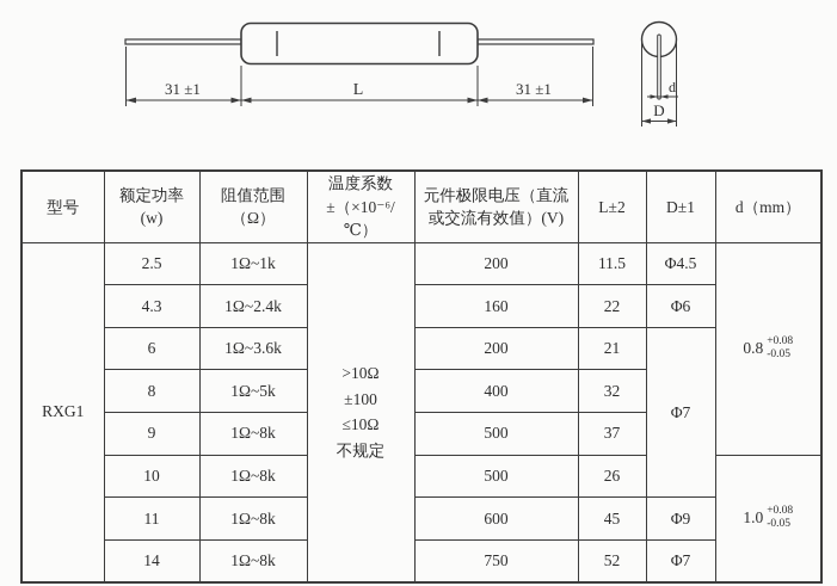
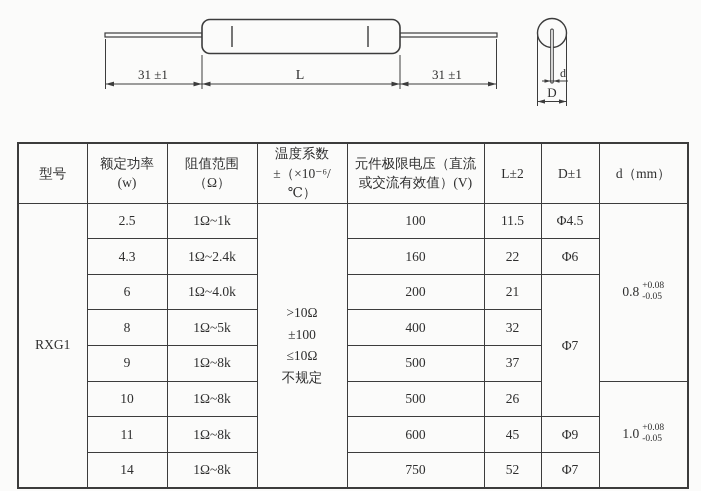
  31 ±1
  L
  31 ±1
  d
  D
  型号	额定功率 (w)	阻值范围 （Ω）	温度系数 ±（×10⁻⁶/℃）	元件极限电压（直流 或交流有效值）(V)	L±2	D±1	d（mm）
- RXG1	2.5	1Ω~1k	>10Ω ±100 ≤10Ω 不规定	200	11.5	Φ4.5	0.8 +0.08 -0.05
+ RXG1	2.5	1Ω~1k	>10Ω ±100 ≤10Ω 不规定	100	11.5	Φ4.5	0.8 +0.08 -0.05
  4.3	1Ω~2.4k	160	22	Φ6
- 6	1Ω~3.6k	200	21	Φ7
+ 6	1Ω~4.0k	200	21	Φ7
  8	1Ω~5k	400	32
  9	1Ω~8k	500	37
  10	1Ω~8k	500	26	1.0 +0.08 -0.05
  11	1Ω~8k	600	45	Φ9
  14	1Ω~8k	750	52	Φ7
